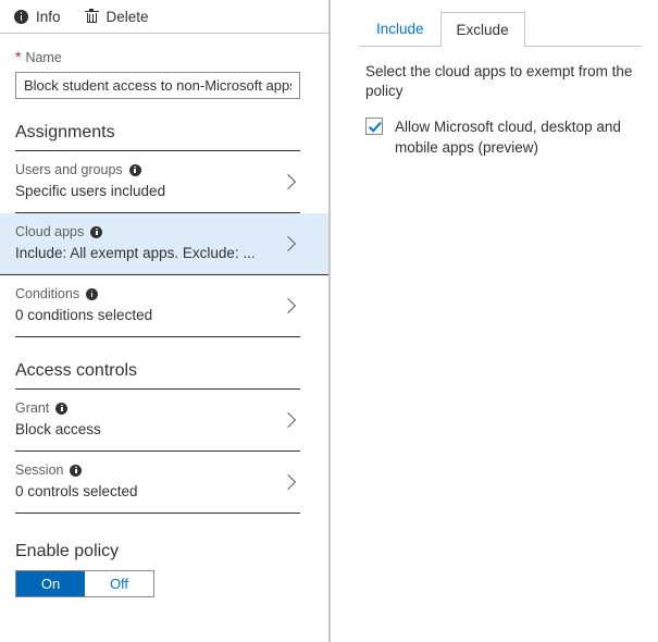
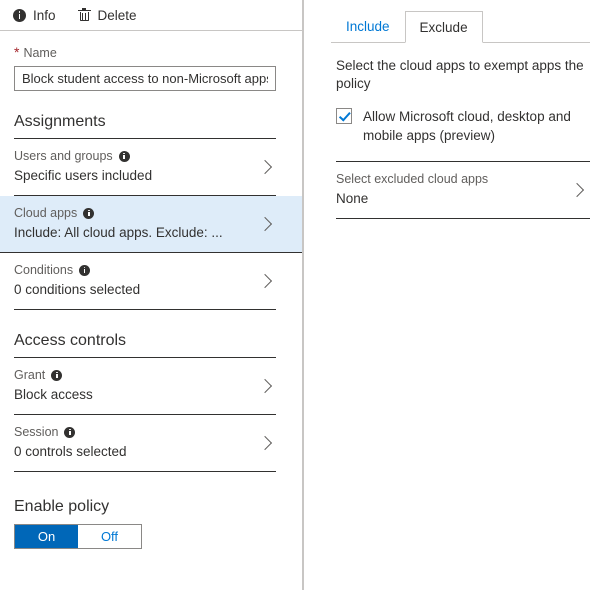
  Info
  Delete
  *
  Name
  Block student access to non-Microsoft app
  Assignments
  Users and groups
  Specific users included
  Cloud apps
- Include: All exempt apps. Exclude: ...
+ Include: All cloud apps. Exclude: ...
  Conditions
  0 conditions selected
  Access controls
  Grant
  Block access
  Session
  0 controls selected
  Enable policy
  On
  Off
  Include
  Exclude
- Select the cloud apps to exempt from the policy
+ Select the cloud apps to exempt apps the policy
  Allow Microsoft cloud, desktop and mobile apps (preview)
+ Select excluded cloud apps
+ None
